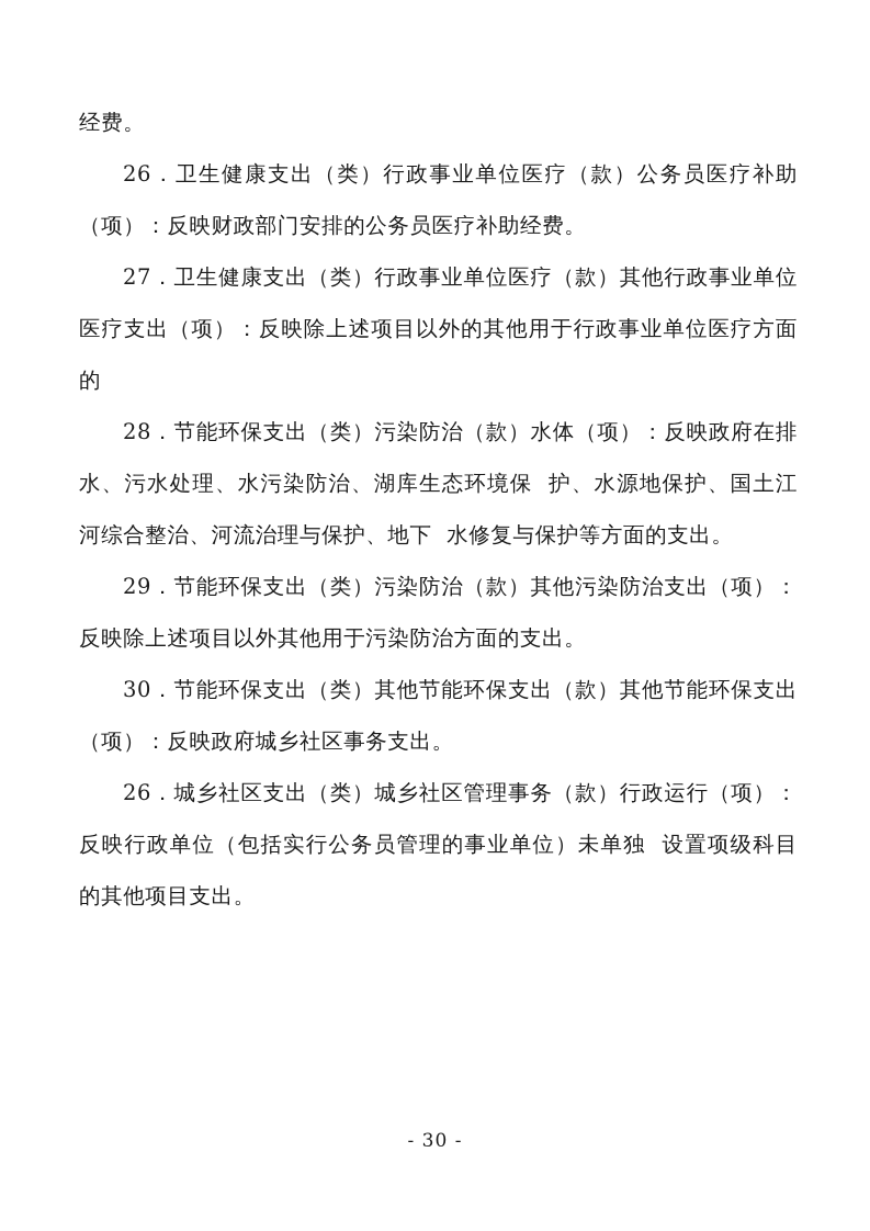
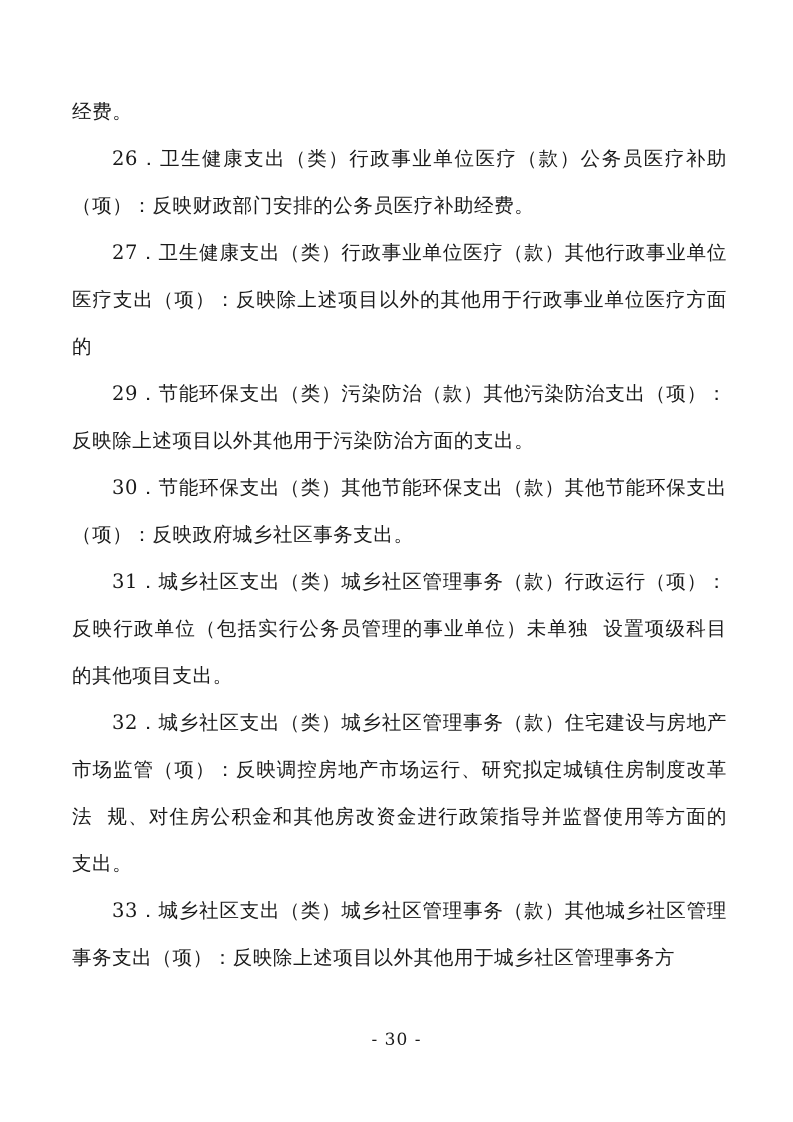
  经费。
  26．卫生健康支出（类）行政事业单位医疗（款）公务员医疗补助（项）：反映财政部门安排的公务员医疗补助经费。
  27．卫生健康支出（类）行政事业单位医疗（款）其他行政事业单位医疗支出（项）：反映除上述项目以外的其他用于行政事业单位医疗方面的
- 28．节能环保支出（类）污染防治（款）水体（项）：反映政府在排水、污水处理、水污染防治、湖库生态环境保 护、水源地保护、国土江河综合整治、河流治理与保护、地下 水修复与保护等方面的支出。
  29．节能环保支出（类）污染防治（款）其他污染防治支出（项）：反映除上述项目以外其他用于污染防治方面的支出。
  30．节能环保支出（类）其他节能环保支出（款）其他节能环保支出（项）：反映政府城乡社区事务支出。
- 26．城乡社区支出（类）城乡社区管理事务（款）行政运行（项）：反映行政单位（包括实行公务员管理的事业单位）未单独 设置项级科目的其他项目支出。
+ 31．城乡社区支出（类）城乡社区管理事务（款）行政运行（项）：反映行政单位（包括实行公务员管理的事业单位）未单独 设置项级科目的其他项目支出。
+ 32．城乡社区支出（类）城乡社区管理事务（款）住宅建设与房地产市场监管（项）：反映调控房地产市场运行、研究拟定城镇住房制度改革法 规、对住房公积金和其他房改资金进行政策指导并监督使用等方面的支出。
+ 33．城乡社区支出（类）城乡社区管理事务（款）其他城乡社区管理事务支出（项）：反映除上述项目以外其他用于城乡社区管理事务方
  - 30 -
